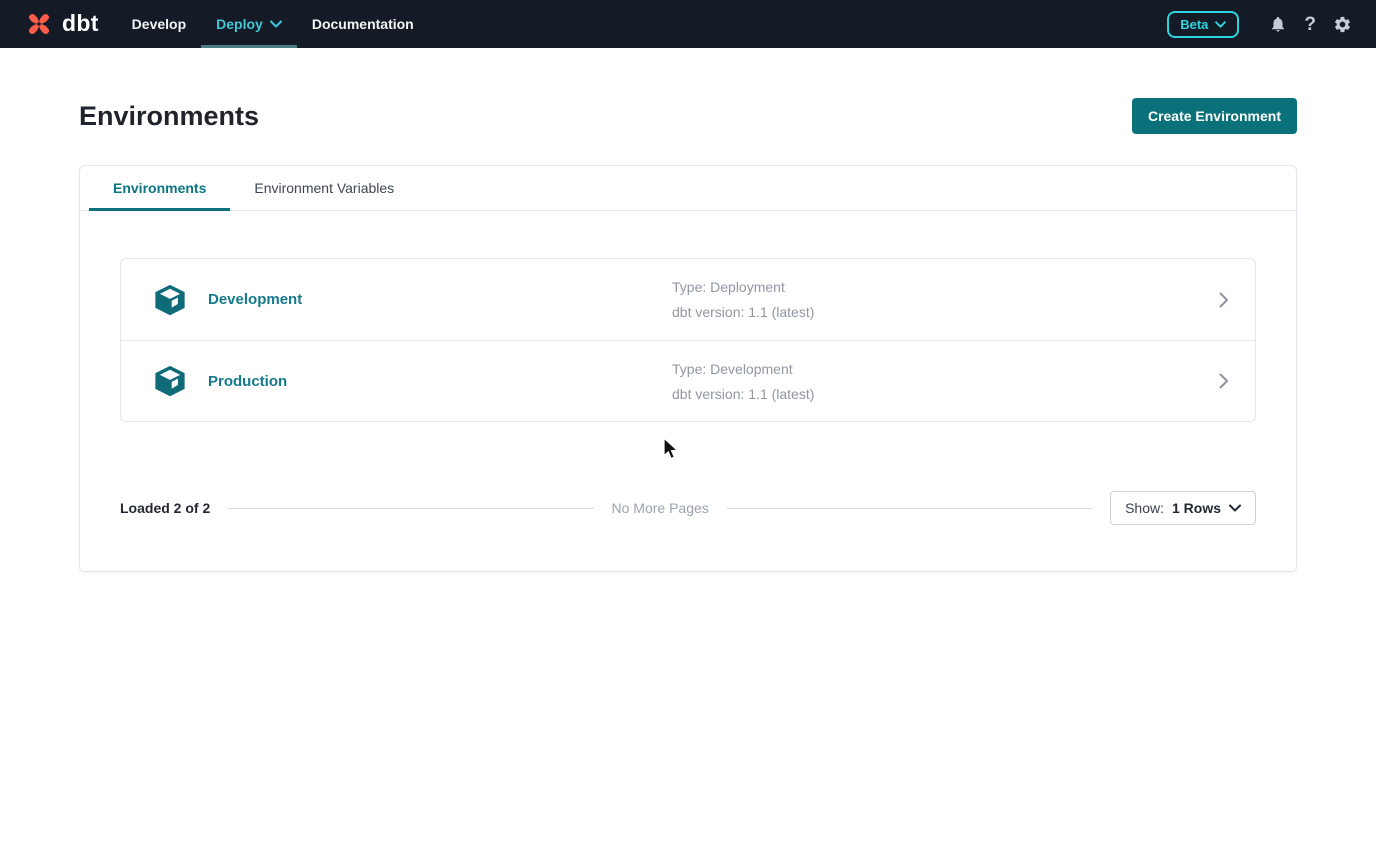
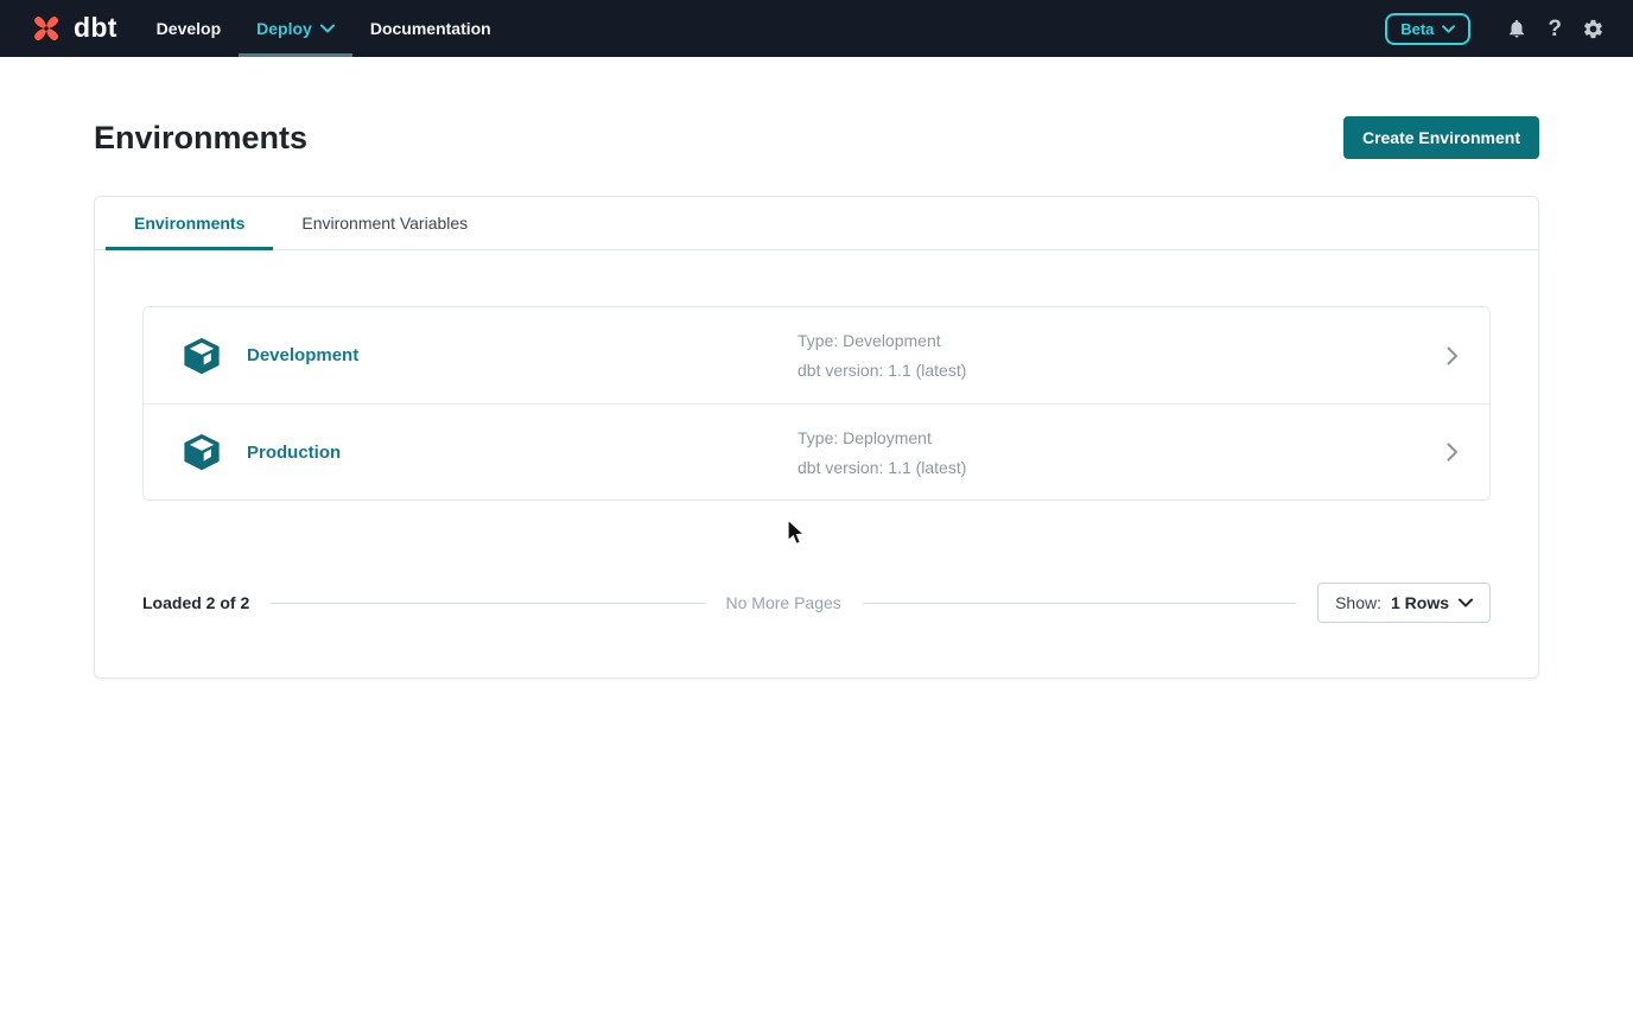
  dbt
  Develop
  Deploy
  Documentation
  Beta
  ?
  Environments
  Create Environment
  Environments
  Environment Variables
  Development
- Type: Deployment
+ Type: Development
  dbt version: 1.1 (latest)
  Production
- Type: Development
+ Type: Deployment
  dbt version: 1.1 (latest)
  Loaded 2 of 2
  No More Pages
  Show:
  1 Rows
